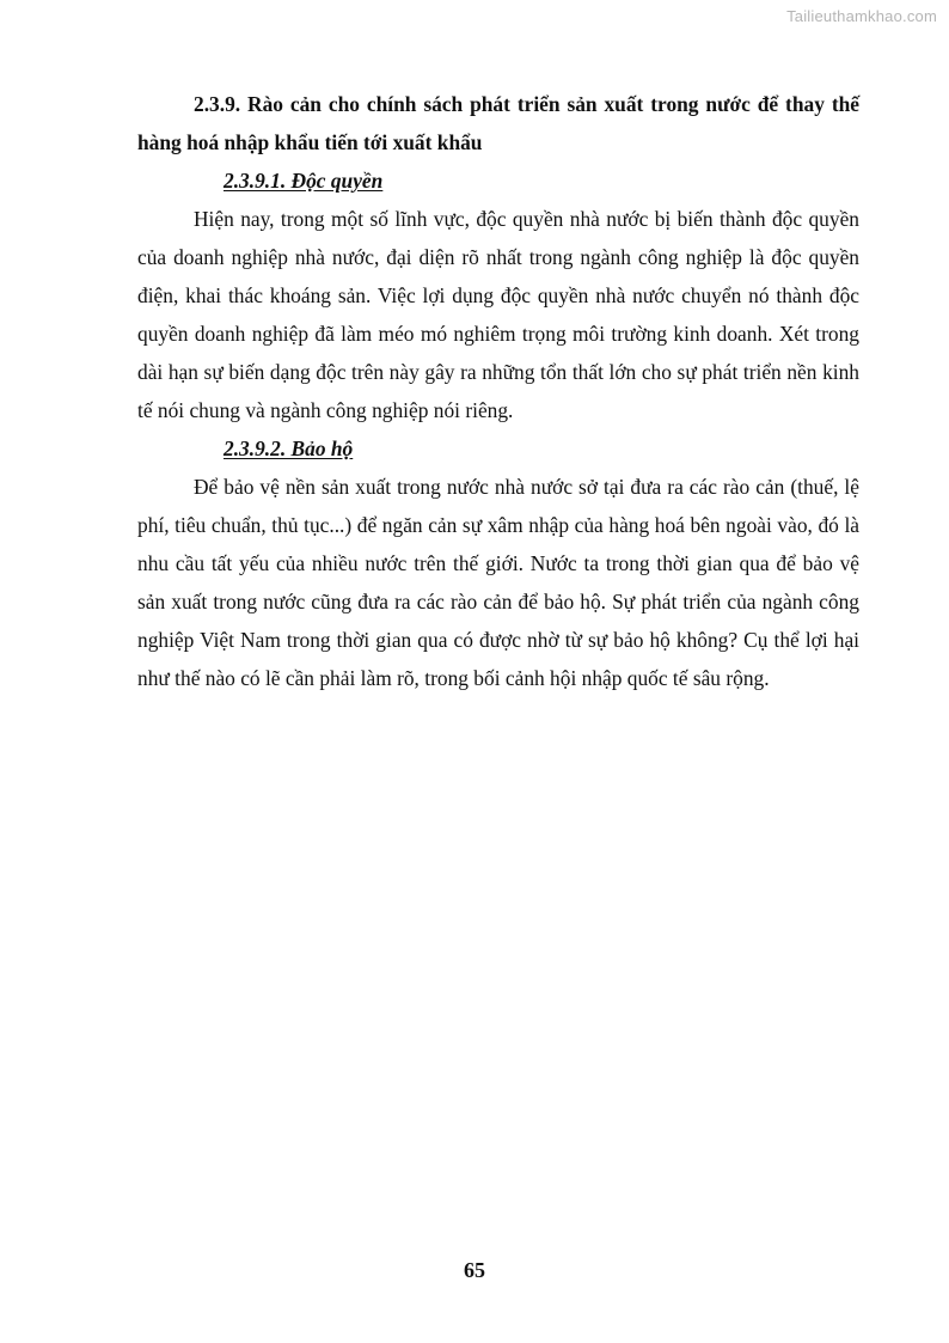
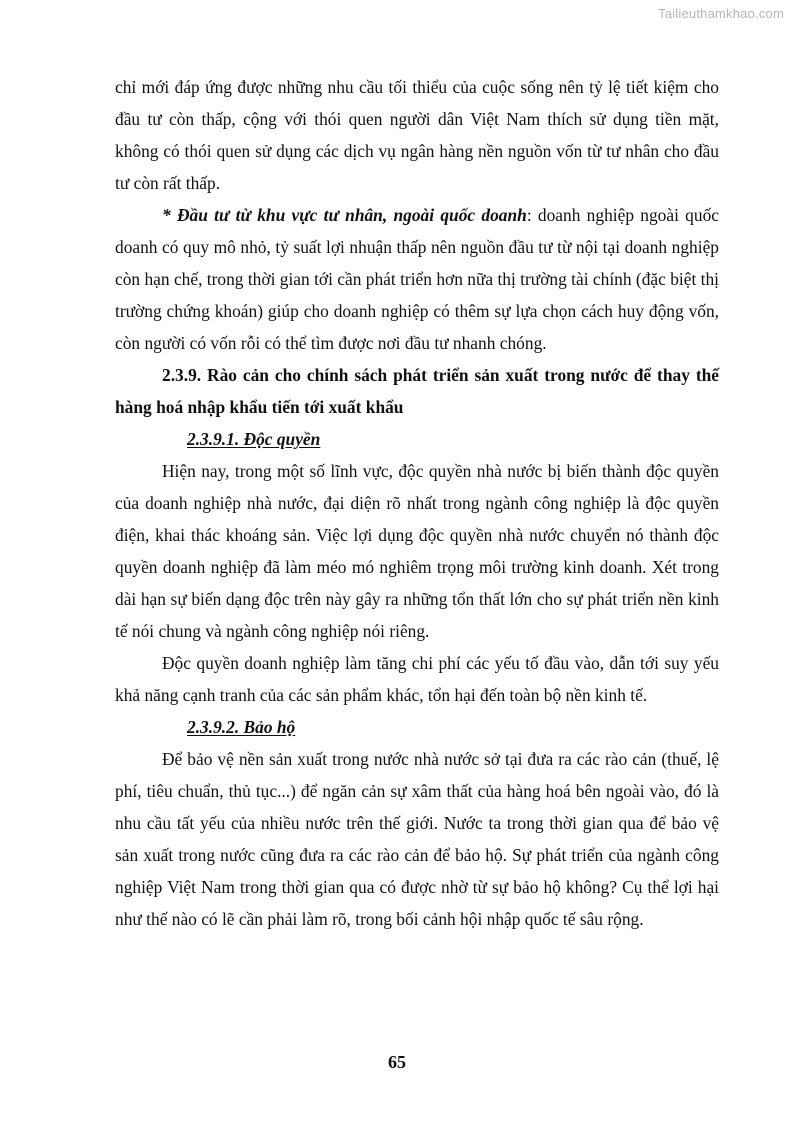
  Tailieuthamkhao.com
+ chỉ mới đáp ứng được những nhu cầu tối thiểu của cuộc sống nên tỷ lệ tiết kiệm cho đầu tư còn thấp, cộng với thói quen người dân Việt Nam thích sử dụng tiền mặt, không có thói quen sử dụng các dịch vụ ngân hàng nền nguồn vốn từ tư nhân cho đầu tư còn rất thấp.
+ * Đầu tư từ khu vực tư nhân, ngoài quốc doanh: doanh nghiệp ngoài quốc doanh có quy mô nhỏ, tỷ suất lợi nhuận thấp nên nguồn đầu tư từ nội tại doanh nghiệp còn hạn chế, trong thời gian tới cần phát triển hơn nữa thị trường tài chính (đặc biệt thị trường chứng khoán) giúp cho doanh nghiệp có thêm sự lựa chọn cách huy động vốn, còn người có vốn rỗi có thể tìm được nơi đầu tư nhanh chóng.
  2.3.9. Rào cản cho chính sách phát triển sản xuất trong nước để thay thế hàng hoá nhập khẩu tiến tới xuất khẩu
  2.3.9.1. Độc quyền
  Hiện nay, trong một số lĩnh vực, độc quyền nhà nước bị biến thành độc quyền của doanh nghiệp nhà nước, đại diện rõ nhất trong ngành công nghiệp là độc quyền điện, khai thác khoáng sản. Việc lợi dụng độc quyền nhà nước chuyển nó thành độc quyền doanh nghiệp đã làm méo mó nghiêm trọng môi trường kinh doanh. Xét trong dài hạn sự biến dạng độc trên này gây ra những tổn thất lớn cho sự phát triển nền kinh tế nói chung và ngành công nghiệp nói riêng.
+ Độc quyền doanh nghiệp làm tăng chi phí các yếu tố đầu vào, dẫn tới suy yếu khả năng cạnh tranh của các sản phẩm khác, tổn hại đến toàn bộ nền kinh tế.
  2.3.9.2. Bảo hộ
- Để bảo vệ nền sản xuất trong nước nhà nước sở tại đưa ra các rào cản (thuế, lệ phí, tiêu chuẩn, thủ tục...) để ngăn cản sự xâm nhập của hàng hoá bên ngoài vào, đó là nhu cầu tất yếu của nhiều nước trên thế giới. Nước ta trong thời gian qua để bảo vệ sản xuất trong nước cũng đưa ra các rào cản để bảo hộ. Sự phát triển của ngành công nghiệp Việt Nam trong thời gian qua có được nhờ từ sự bảo hộ không? Cụ thể lợi hại như thế nào có lẽ cần phải làm rõ, trong bối cảnh hội nhập quốc tế sâu rộng.
+ Để bảo vệ nền sản xuất trong nước nhà nước sở tại đưa ra các rào cản (thuế, lệ phí, tiêu chuẩn, thủ tục...) để ngăn cản sự xâm thất của hàng hoá bên ngoài vào, đó là nhu cầu tất yếu của nhiều nước trên thế giới. Nước ta trong thời gian qua để bảo vệ sản xuất trong nước cũng đưa ra các rào cản để bảo hộ. Sự phát triển của ngành công nghiệp Việt Nam trong thời gian qua có được nhờ từ sự bảo hộ không? Cụ thể lợi hại như thế nào có lẽ cần phải làm rõ, trong bối cảnh hội nhập quốc tế sâu rộng.
  65
